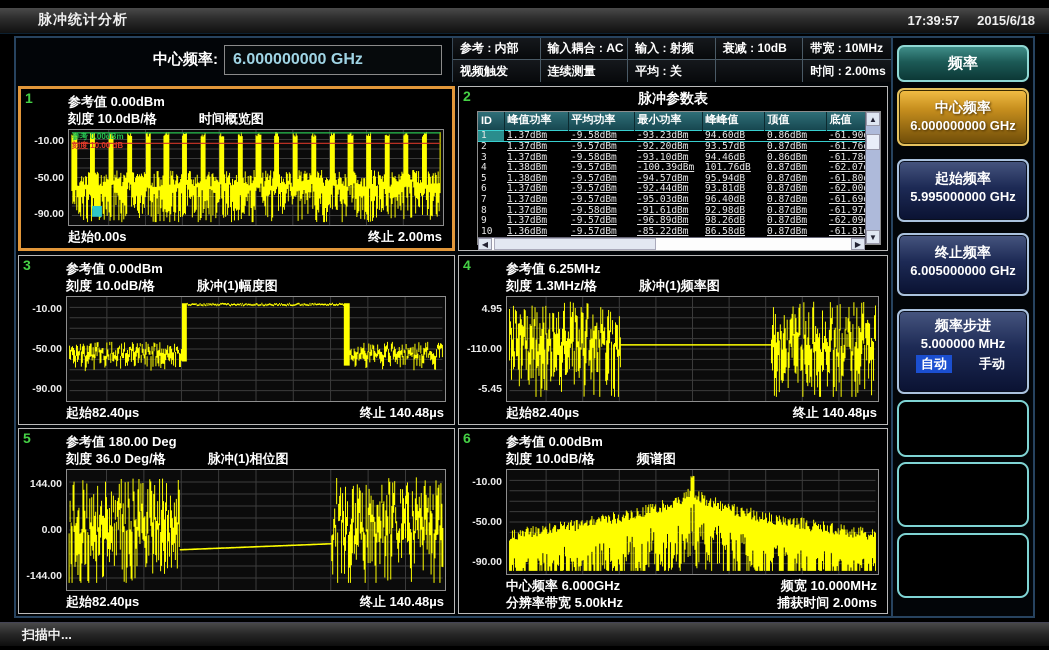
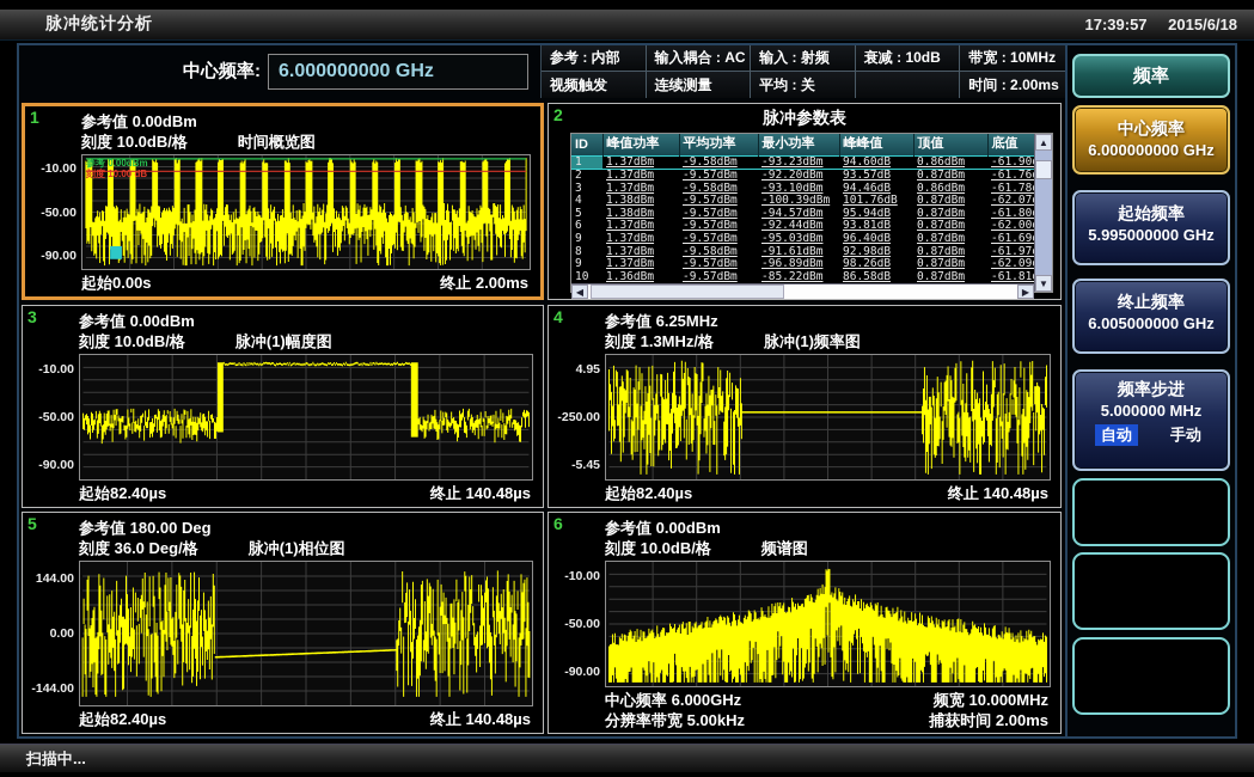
  脉冲统计分析
  17:39:57 2015/6/18
  中心频率:
  6.000000000 GHz
  参考 : 内部
  输入耦合 : AC
  输入 : 射频
  衰减 : 10dB
  带宽 : 10MHz
  视频触发
  连续测量
  平均 : 关
  时间 : 2.00ms
  1
  参考值 0.00dBm
  刻度 10.0dB/格
  时间概览图
  -10.00
  -50.00
  -90.00
  参考 0.00dBm
  刻度 10.00 dB
  起始0.00s
  终止 2.00ms
  2
  脉冲参数表
  ID	峰值功率	平均功率	最小功率	峰峰值	顶值	底值
  1	1.37dBm	-9.58dBm	-93.23dBm	94.60dB	0.86dBm	-61.90
  2	1.37dBm	-9.57dBm	-92.20dBm	93.57dB	0.87dBm	-61.76
  3	1.37dBm	-9.58dBm	-93.10dBm	94.46dB	0.86dBm	-61.78
  4	1.38dBm	-9.57dBm	-100.39dBm	101.76dB	0.87dBm	-62.07
  5	1.38dBm	-9.57dBm	-94.57dBm	95.94dB	0.87dBm	-61.80
  6	1.37dBm	-9.57dBm	-92.44dBm	93.81dB	0.87dBm	-62.00
- 7	1.37dBm	-9.57dBm	-95.03dBm	96.40dB	0.87dBm	-61.69
+ 9	1.37dBm	-9.57dBm	-95.03dBm	96.40dB	0.87dBm	-61.69
  8	1.37dBm	-9.58dBm	-91.61dBm	92.98dB	0.87dBm	-61.97
  9	1.37dBm	-9.57dBm	-96.89dBm	98.26dB	0.87dBm	-62.09
  10	1.36dBm	-9.57dBm	-85.22dBm	86.58dB	0.87dBm	-61.81
  ◀
  ▶
  ▲
  ▼
  3
  参考值 0.00dBm
  刻度 10.0dB/格
  脉冲(1)幅度图
  -10.00
  -50.00
  -90.00
  起始82.40µs
  终止 140.48µs
  4
  参考值 6.25MHz
  刻度 1.3MHz/格
  脉冲(1)频率图
  4.95
- -110.00
+ -250.00
  -5.45
  起始82.40µs
  终止 140.48µs
  5
  参考值 180.00 Deg
  刻度 36.0 Deg/格
  脉冲(1)相位图
  144.00
  0.00
  -144.00
  起始82.40µs
  终止 140.48µs
  6
  参考值 0.00dBm
  刻度 10.0dB/格
  频谱图
  -10.00
  -50.00
  -90.00
  中心频率 6.000GHz
  分辨率带宽 5.00kHz
  频宽 10.000MHz
  捕获时间 2.00ms
  频率
  中心频率
  6.000000000 GHz
  起始频率
  5.995000000 GHz
  终止频率
  6.005000000 GHz
  频率步进
  5.000000 MHz
  自动
  手动
  扫描中...
